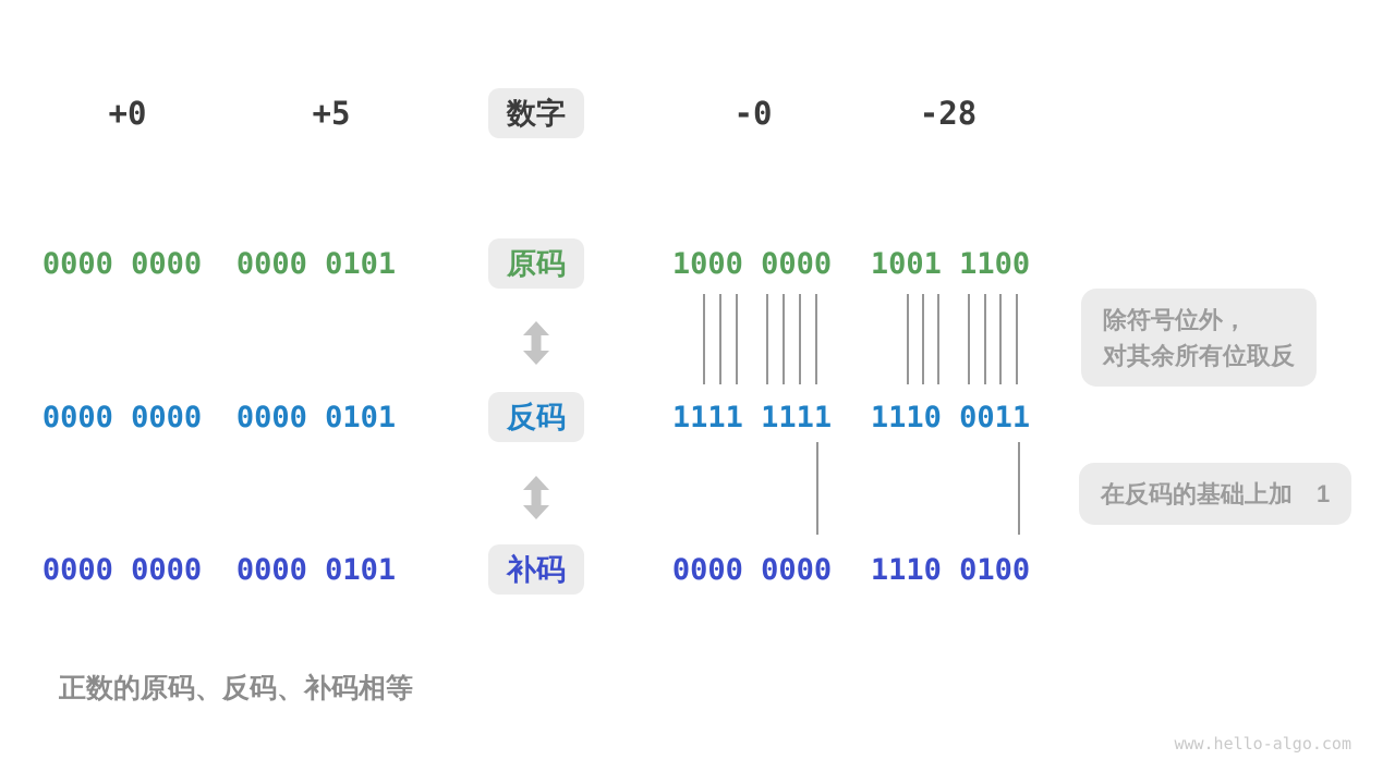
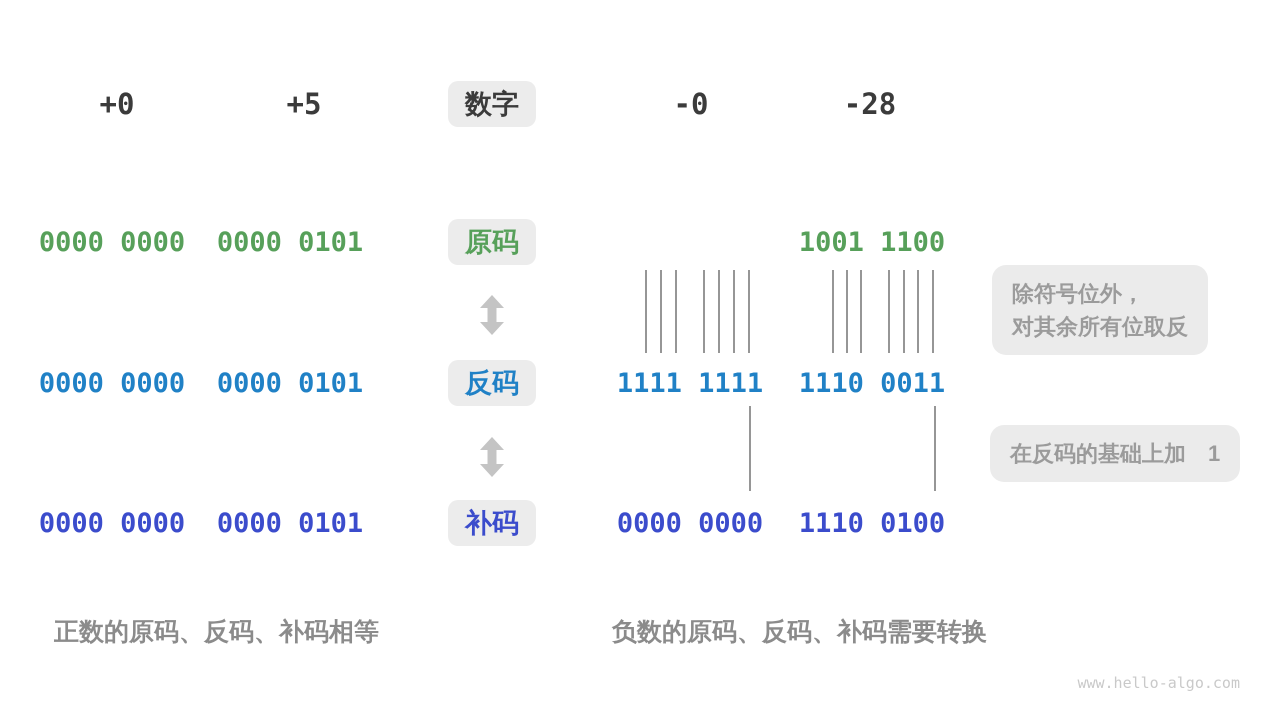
  +0
  +5
  数字
  -0
  -28
  0000 0000
  0000 0101
  原码
- 1000 0000
  1001 1100
  0000 0000
  0000 0101
  反码
  1111 1111
  1110 0011
  0000 0000
  0000 0101
  补码
  0000 0000
  1110 0100
  除符号位外，
  对其余所有位取反
  在反码的基础上加 1
  正数的原码、反码、补码相等
+ 负数的原码、反码、补码需要转换
  www.hello-algo.com
